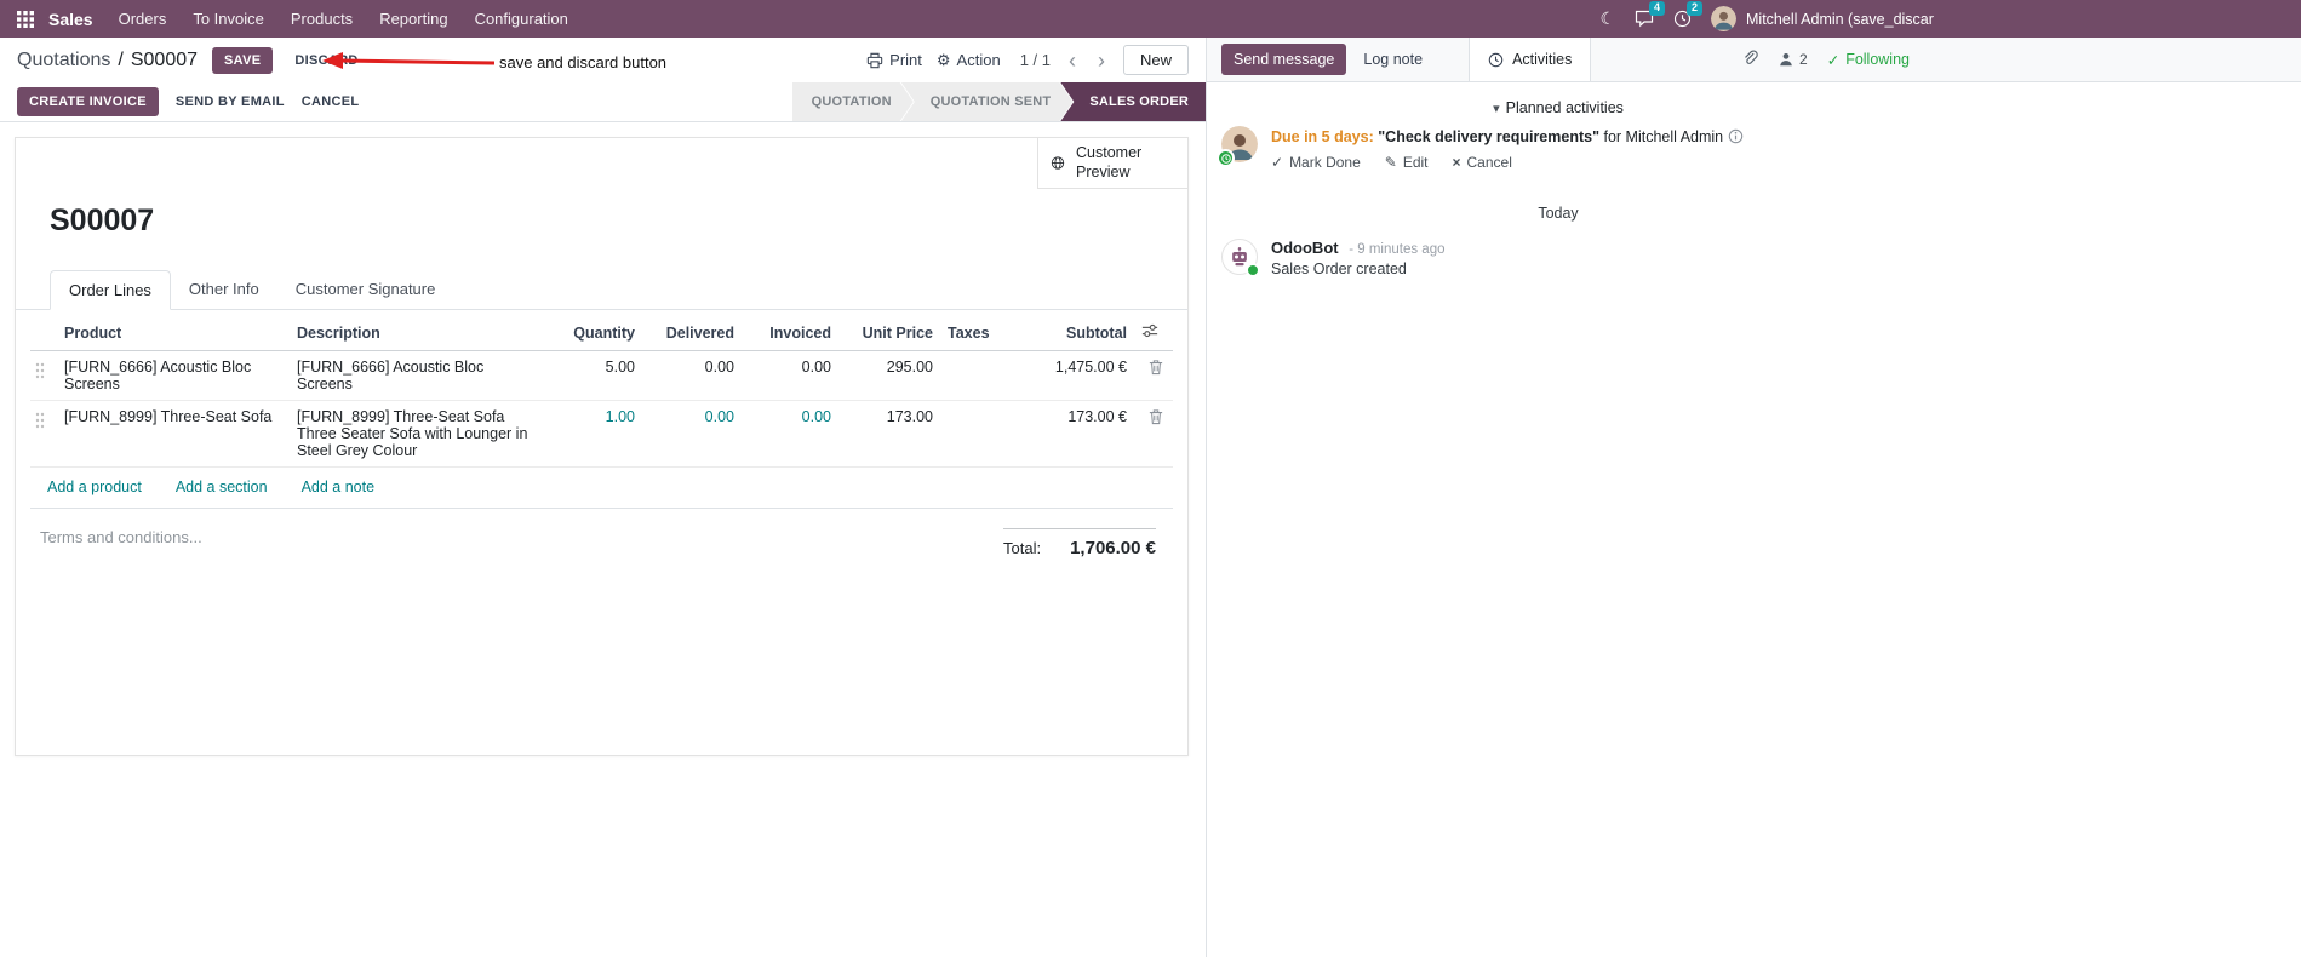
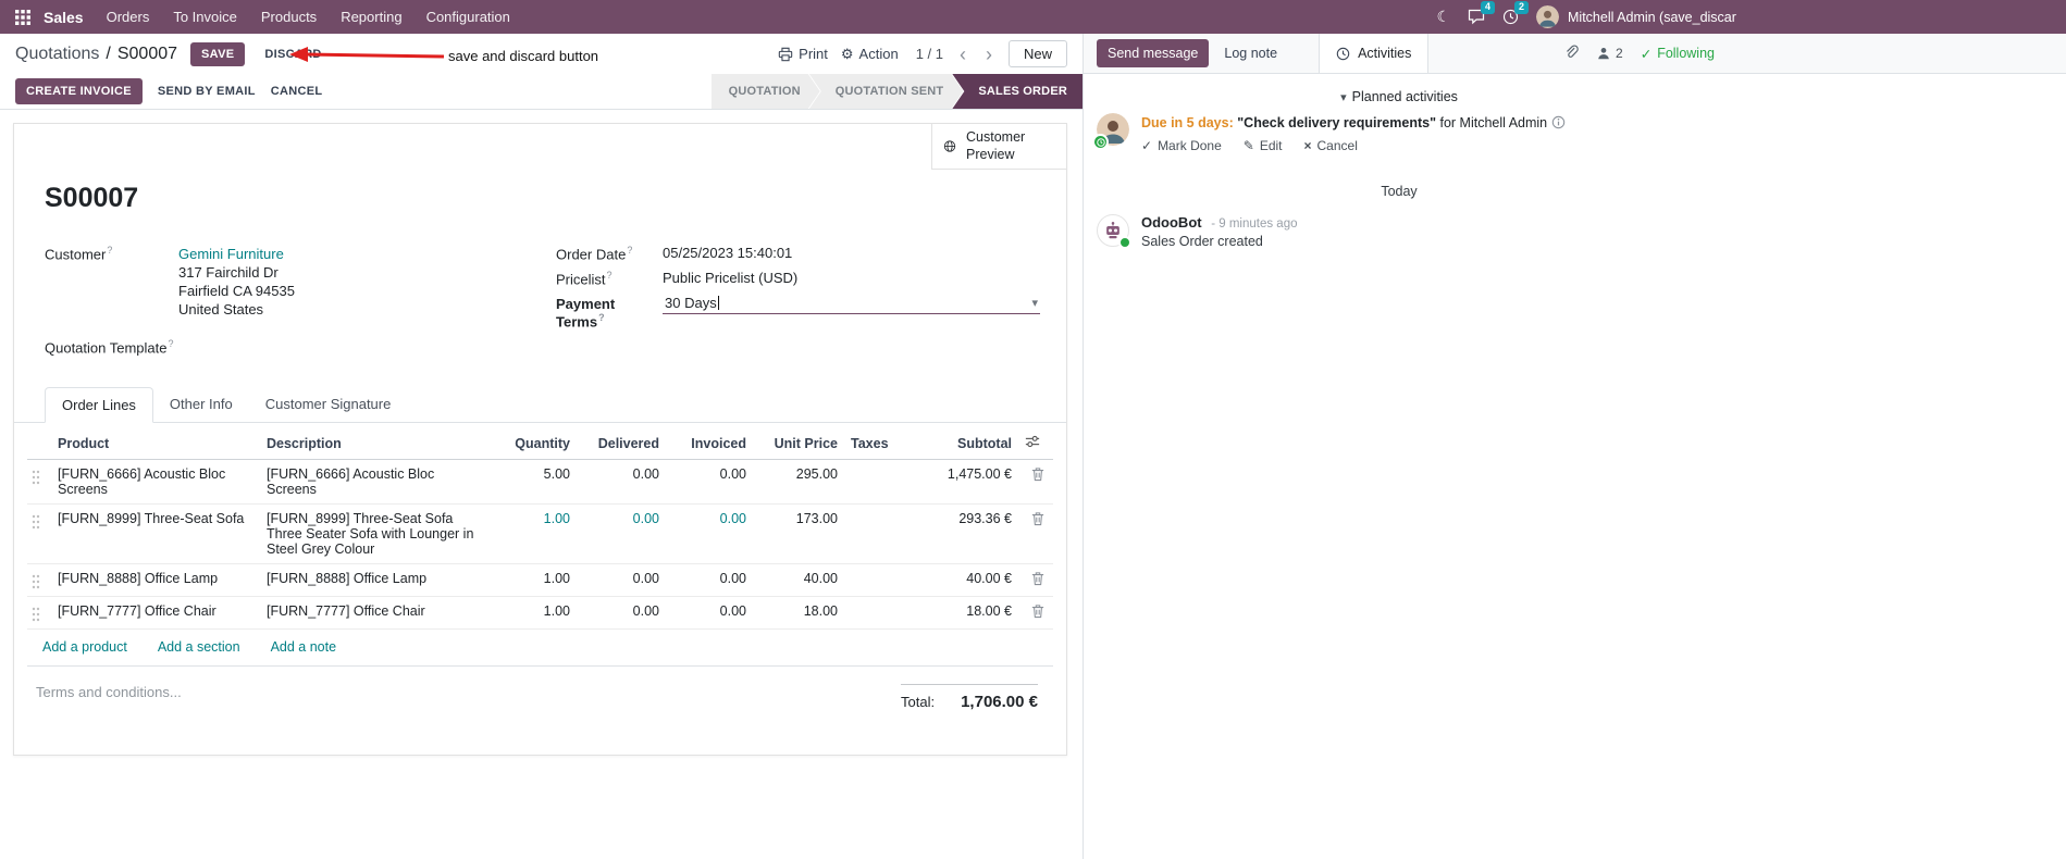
  Sales
  Orders
  To Invoice
  Products
  Reporting
  Configuration
  4
  2
  Mitchell Admin (save_discar
  Quotations
  /
  S00007
  SAVE
  save and discard button
  Print
  Action
  1 / 1
  ‹
  ›
  New
  CREATE INVOICE
  SEND BY EMAIL
  CANCEL
  QUOTATION
  QUOTATION SENT
  SALES ORDER
  Customer Preview
  S00007
+ Customer?
+ Gemini Furniture
+ 317 Fairchild Dr
+ Fairfield CA 94535
+ United States
+ Quotation Template?
+ Order Date?
+ 05/25/2023 15:40:01
+ Pricelist?
+ Public Pricelist (USD)
+ Payment Terms?
+ 30 Days
  Order Lines
  Other Info
  Customer Signature
  	Product	Description	Quantity	Delivered	Invoiced	Unit Price	Taxes	Subtotal
  	[FURN_6666] Acoustic Bloc Screens	[FURN_6666] Acoustic Bloc Screens	5.00	0.00	0.00	295.00		1,475.00 €
- 	[FURN_8999] Three-Seat Sofa	[FURN_8999] Three-Seat SofaThree Seater Sofa with Lounger in Steel Grey Colour	1.00	0.00	0.00	173.00		173.00 €
+ 	[FURN_8999] Three-Seat Sofa	[FURN_8999] Three-Seat SofaThree Seater Sofa with Lounger in Steel Grey Colour	1.00	0.00	0.00	173.00		293.36 €
+ 	[FURN_8888] Office Lamp	[FURN_8888] Office Lamp	1.00	0.00	0.00	40.00		40.00 €
+ 	[FURN_7777] Office Chair	[FURN_7777] Office Chair	1.00	0.00	0.00	18.00		18.00 €
  Add a product
  Add a section
  Add a note
  Terms and conditions...
  Total:
  1,706.00 €
  Send message
  Log note
  Activities
  2
  Following
  Planned activities
  Due in 5 days: "Check delivery requirements" for Mitchell Admin
  Mark Done
  Edit
  Cancel
  Today
  OdooBot - 9 minutes ago
  Sales Order created
